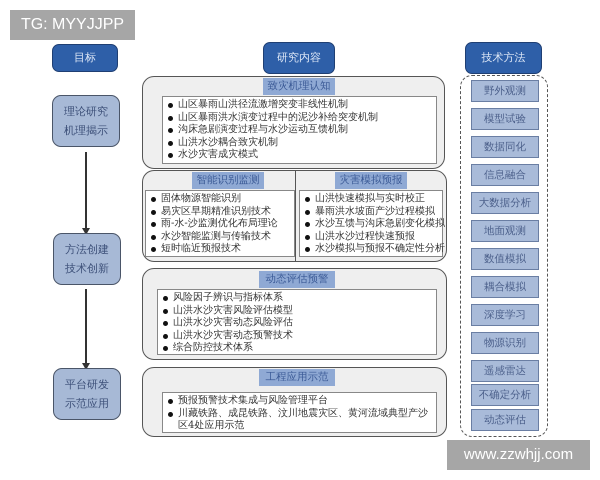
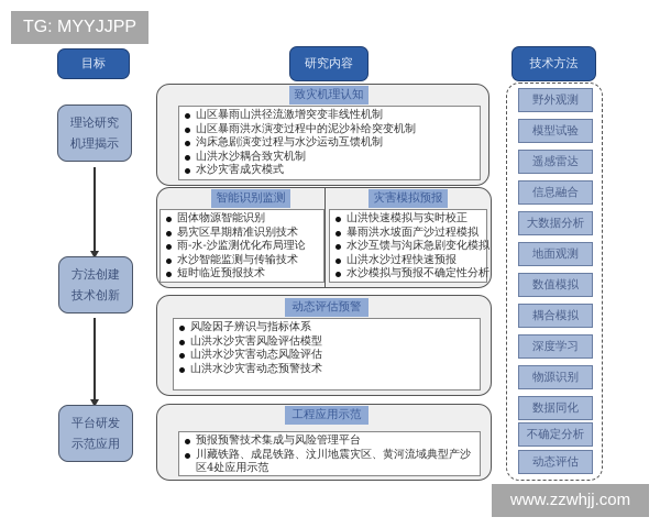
  TG: MYYJJPP
  目标
  研究内容
  技术方法
  理论研究
  机理揭示
  方法创建
  技术创新
  平台研发
  示范应用
  致灾机理认知
  山区暴雨山洪径流激增突变非线性机制
  山区暴雨洪水演变过程中的泥沙补给突变机制
  沟床急剧演变过程与水沙运动互馈机制
  山洪水沙耦合致灾机制
  水沙灾害成灾模式
  智能识别监测
  固体物源智能识别
  易灾区早期精准识别技术
  雨-水-沙监测优化布局理论
  水沙智能监测与传输技术
  短时临近预报技术
  灾害模拟预报
  山洪快速模拟与实时校正
  暴雨洪水坡面产沙过程模拟
  水沙互馈与沟床急剧变化模拟
  山洪水沙过程快速预报
  水沙模拟与预报不确定性分析
  动态评估预警
  风险因子辨识与指标体系
  山洪水沙灾害风险评估模型
  山洪水沙灾害动态风险评估
  山洪水沙灾害动态预警技术
- 综合防控技术体系
  工程应用示范
  预报预警技术集成与风险管理平台
  川藏铁路、成昆铁路、汶川地震灾区、黄河流域典型产沙区4处应用示范
  野外观测
  模型试验
- 数据同化
+ 遥感雷达
  信息融合
  大数据分析
  地面观测
  数值模拟
  耦合模拟
  深度学习
  物源识别
- 遥感雷达
+ 数据同化
  不确定分析
  动态评估
  www.zzwhjj.com
